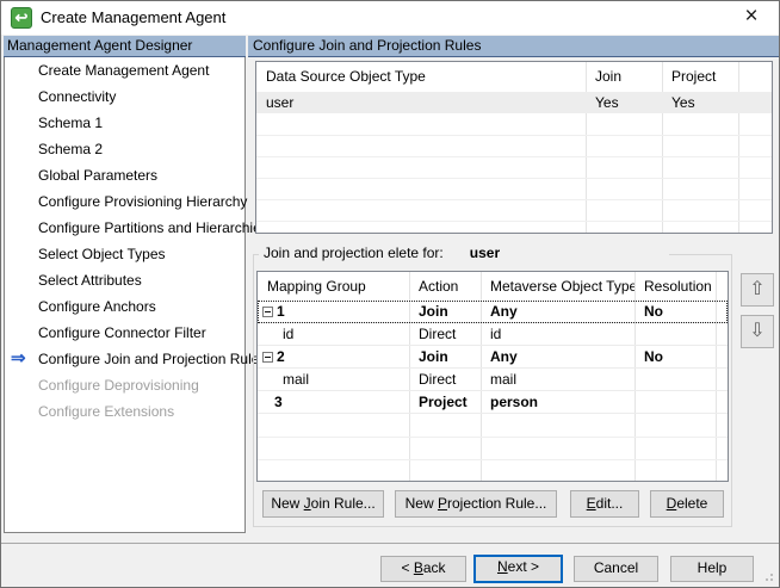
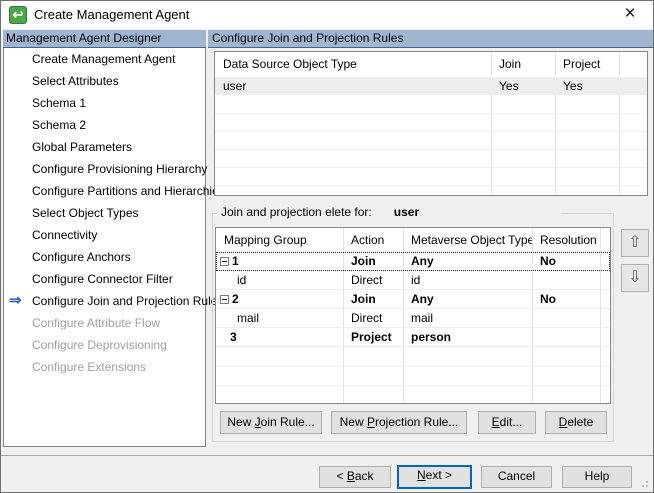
  ↩
  Create Management Agent
  ×
  Management Agent Designer
  Configure Join and Projection Rules
  Create Management Agent
- Connectivity
+ Select Attributes
  Schema 1
  Schema 2
  Global Parameters
  Configure Provisioning Hierarchy
  Configure Partitions and Hierarchi
  Select Object Types
- Select Attributes
+ Connectivity
  Configure Anchors
  Configure Connector Filter
  ⇒
  Configure Join and Projection Rul
+ Configure Attribute Flow
  Configure Deprovisioning
  Configure Extensions
  Data Source Object Type
  Join
  Project
  user
  Yes
  Yes
  Join and projection elete for: user
  Mapping Group
  Action
  Metaverse Object Type
  Resolution
  1
  Join
  Any
  No
  id
  Direct
  id
  2
  Join
  Any
  No
  mail
  Direct
  mail
  3
  Project
  person
  ⇧
  ⇩
  New Join Rule...
  New Projection Rule...
  Edit...
  Delete
  < Back
  Next >
  Cancel
  Help
